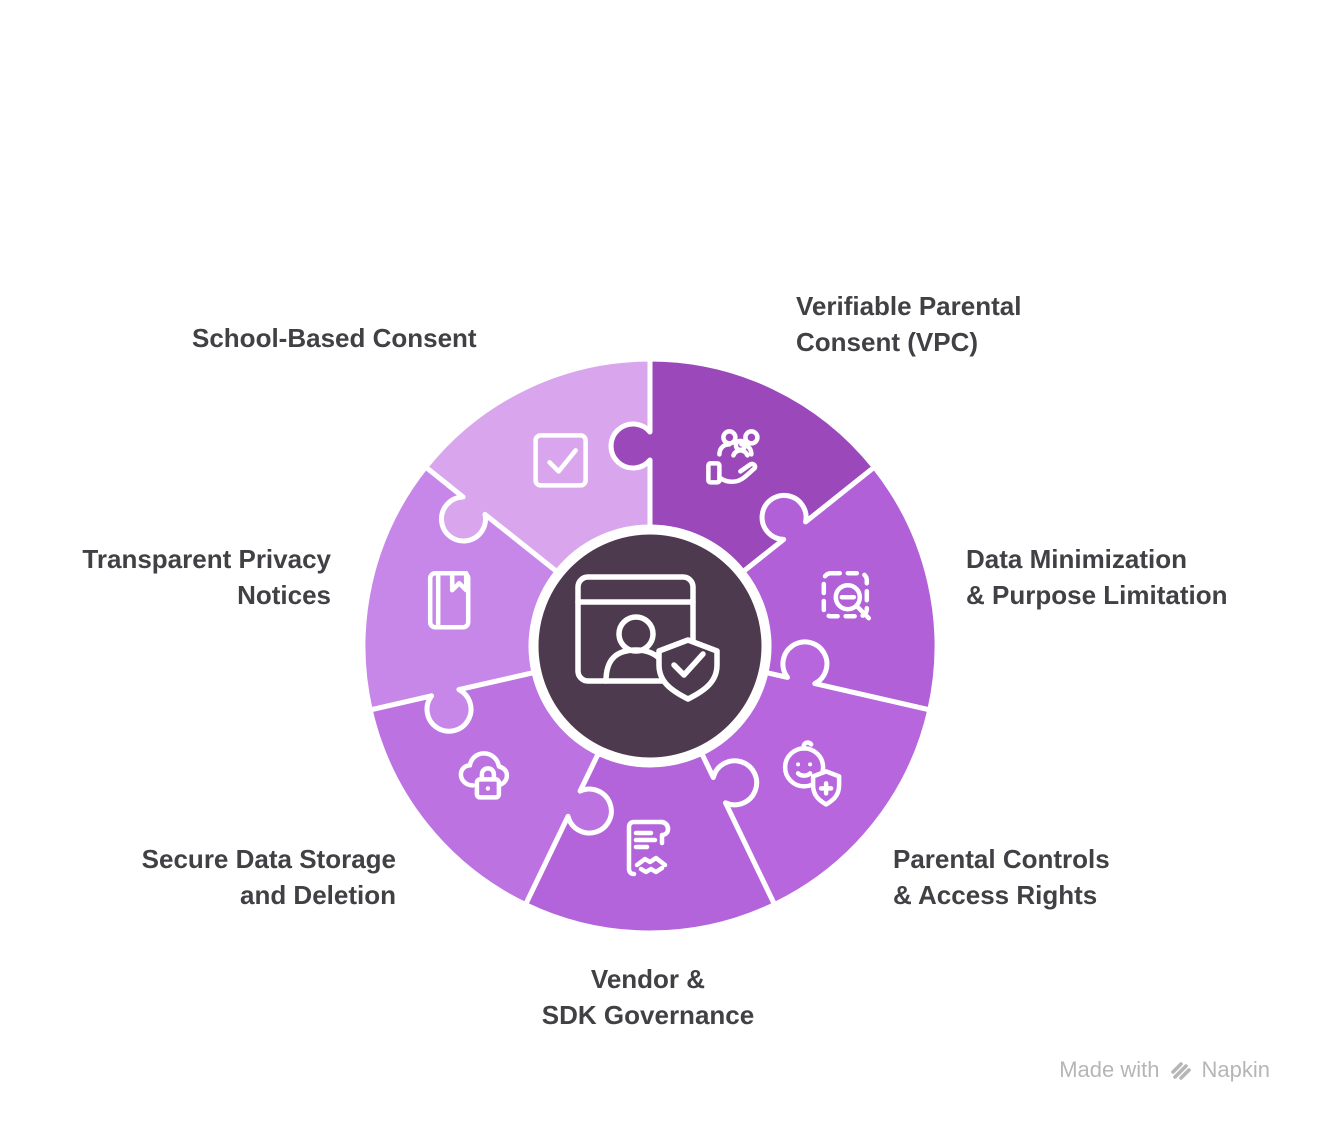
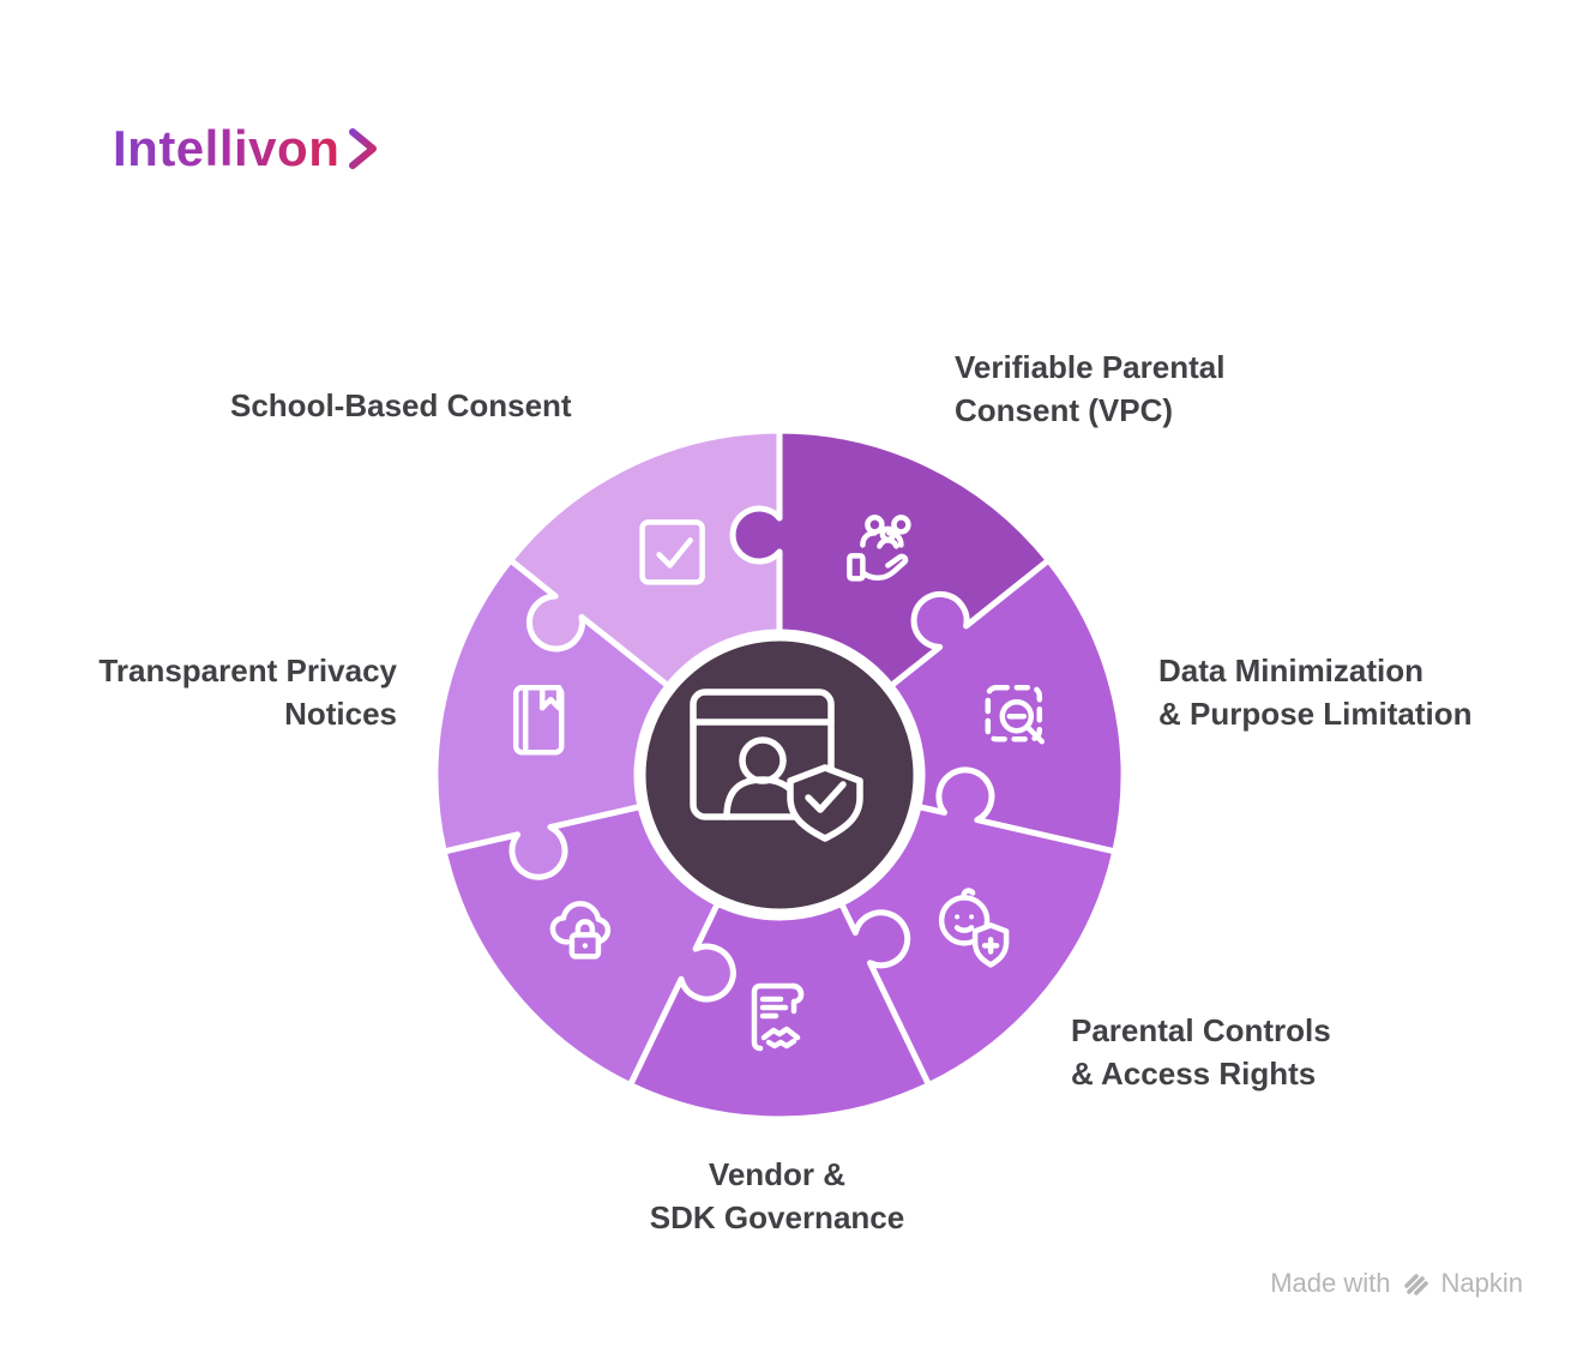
+ Intellivon
  School-Based Consent
  Verifiable Parental
  Consent (VPC)
  Data Minimization
  & Purpose Limitation
  Transparent Privacy
  Notices
- Secure Data Storage
- and Deletion
  Parental Controls
  & Access Rights
  Vendor &
  SDK Governance
  Made with
  Napkin
